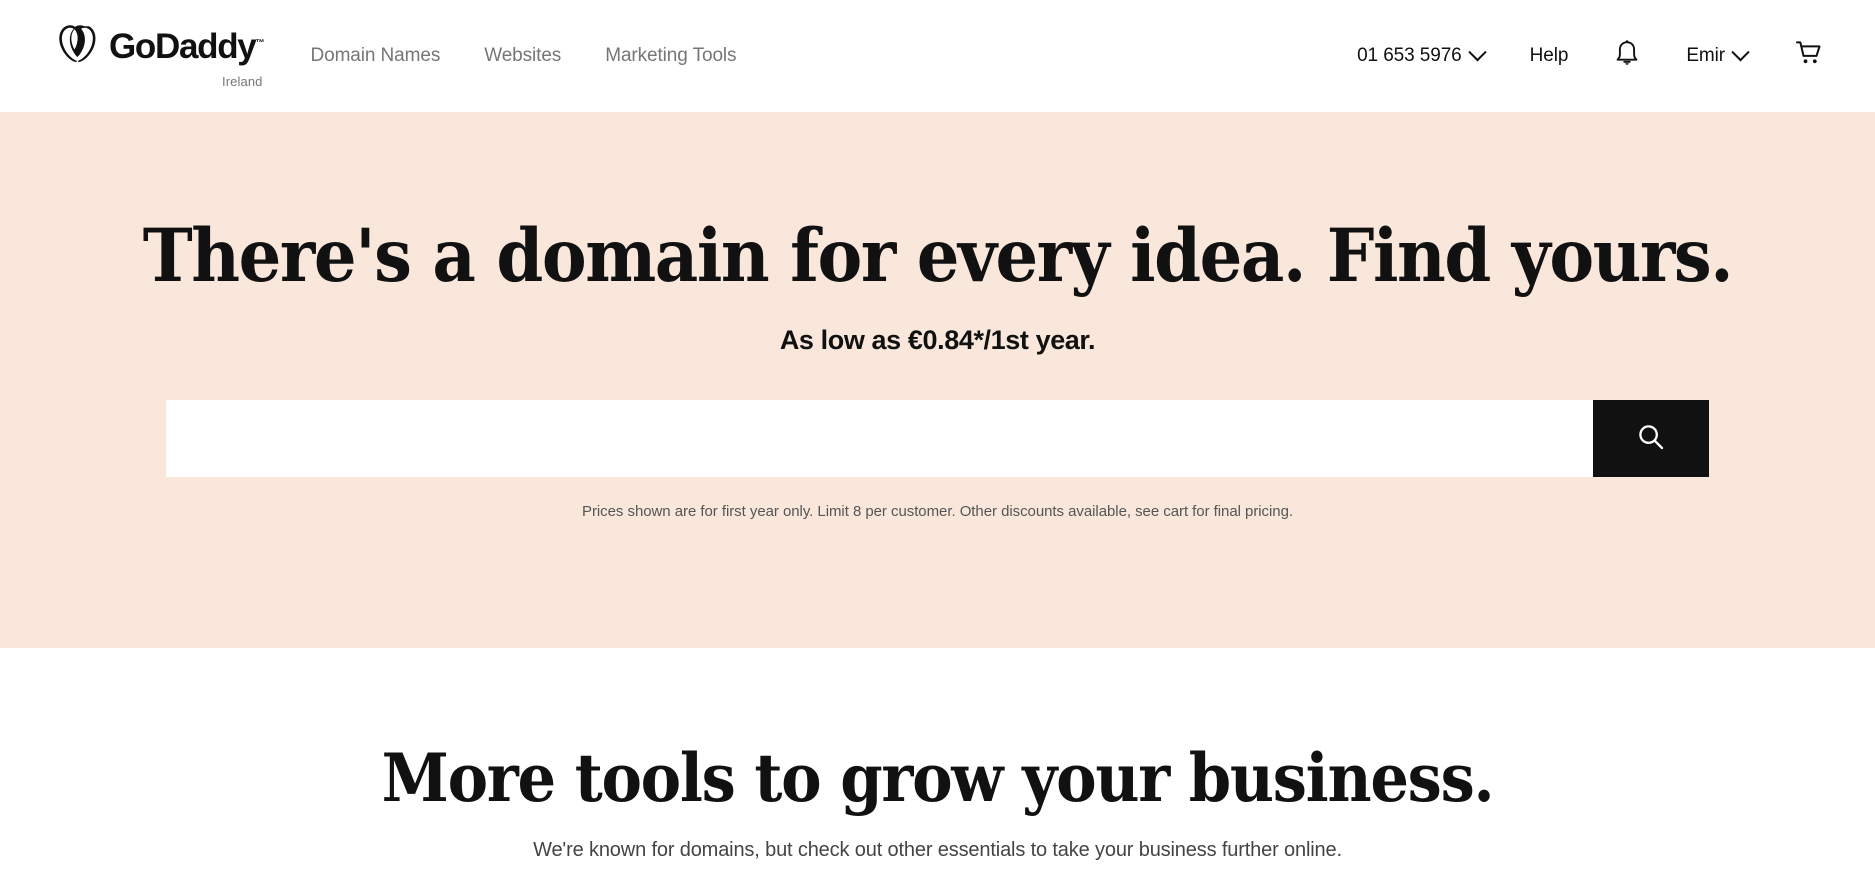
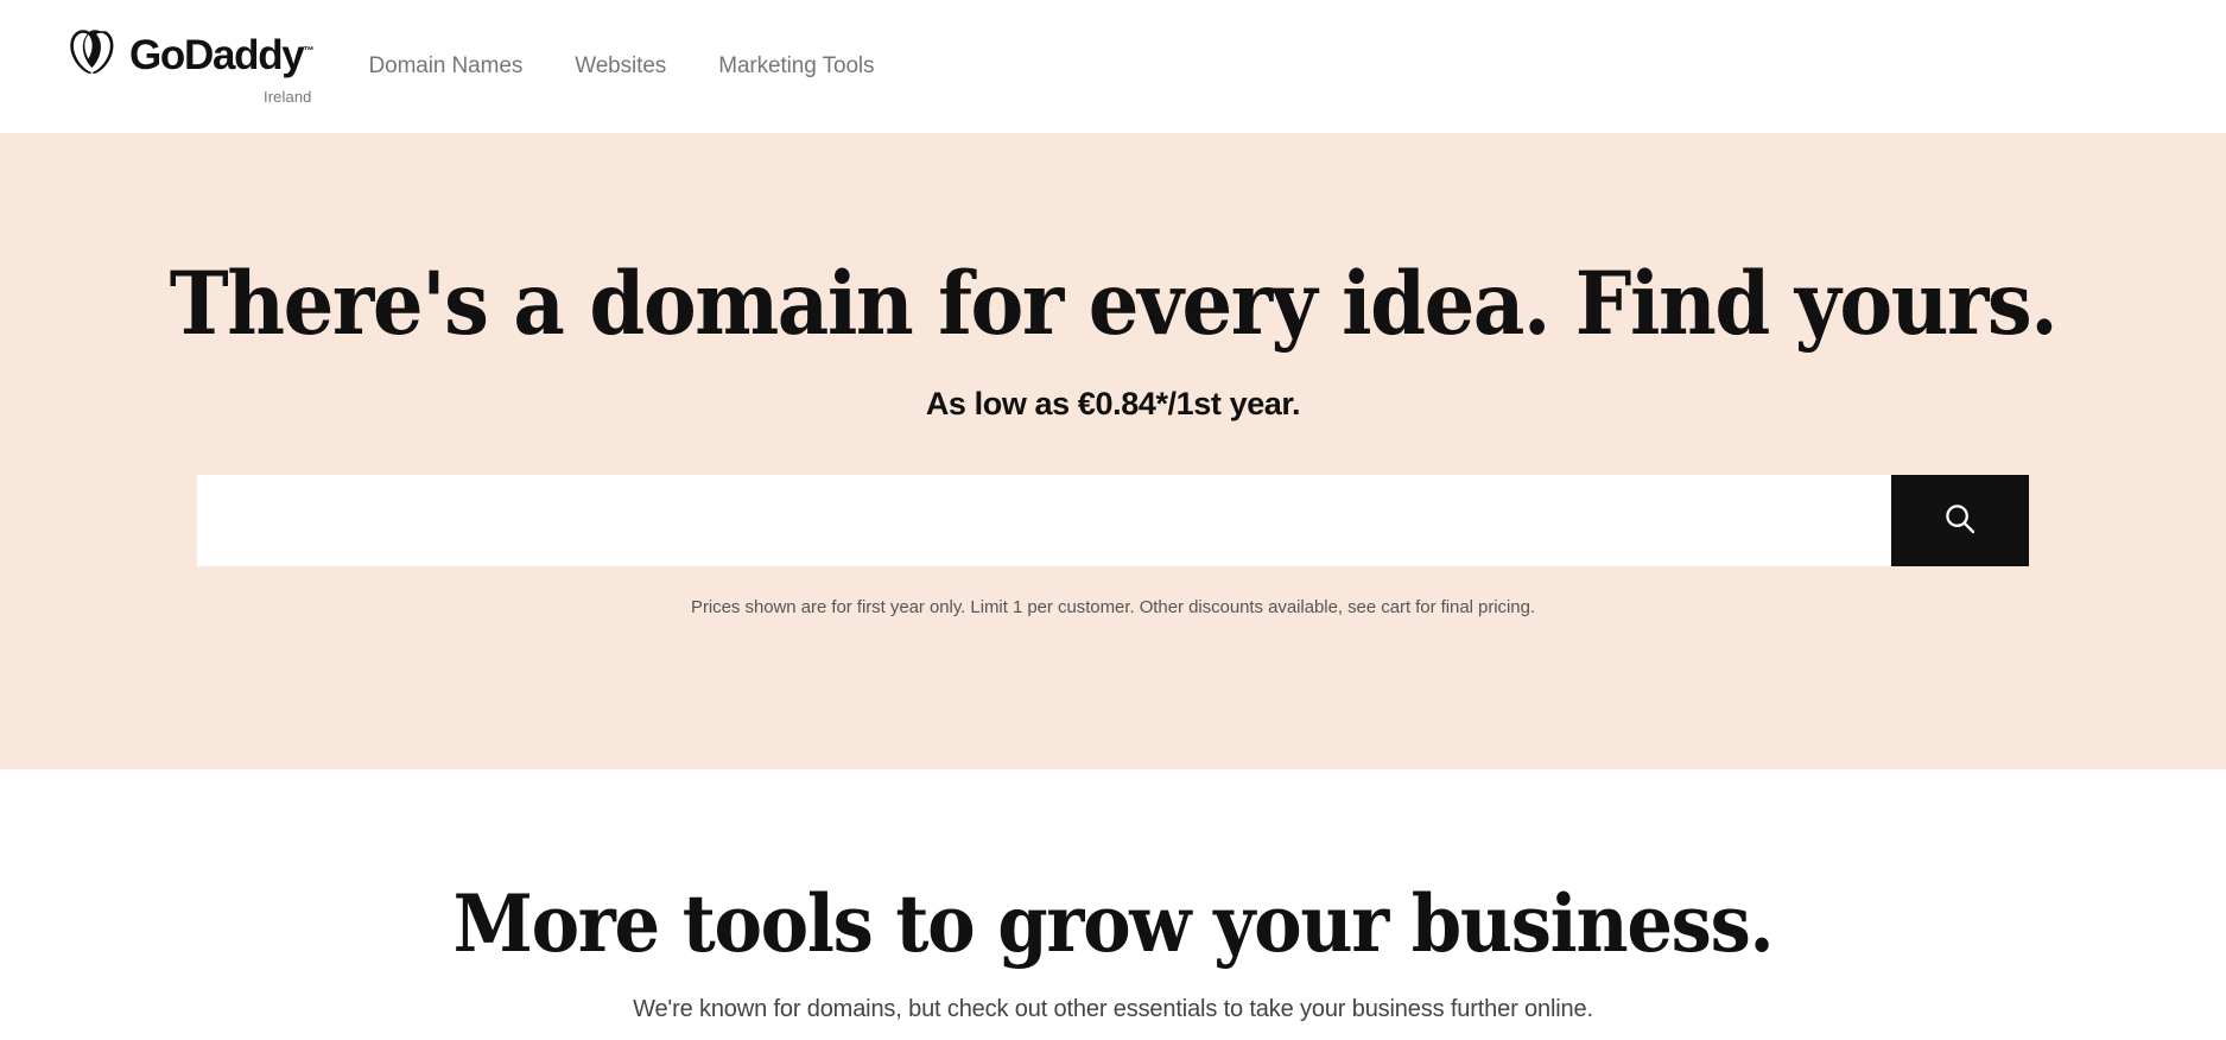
  GoDaddy™
  Ireland
  Domain Names
  Websites
  Marketing Tools
- 01 653 5976
- Help
- Emir
  There's a domain for every idea. Find yours.
  As low as €0.84*/1st year.
- Prices shown are for first year only. Limit 8 per customer. Other discounts available, see cart for final pricing.
+ Prices shown are for first year only. Limit 1 per customer. Other discounts available, see cart for final pricing.
  More tools to grow your business.
  We're known for domains, but check out other essentials to take your business further online.
